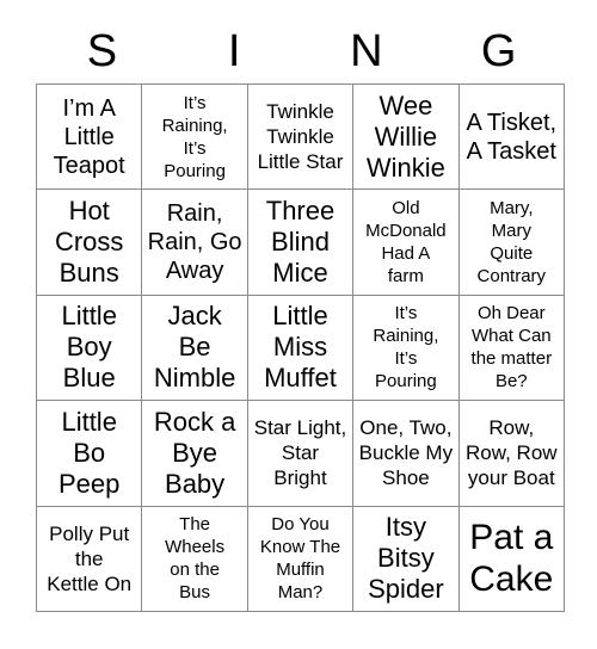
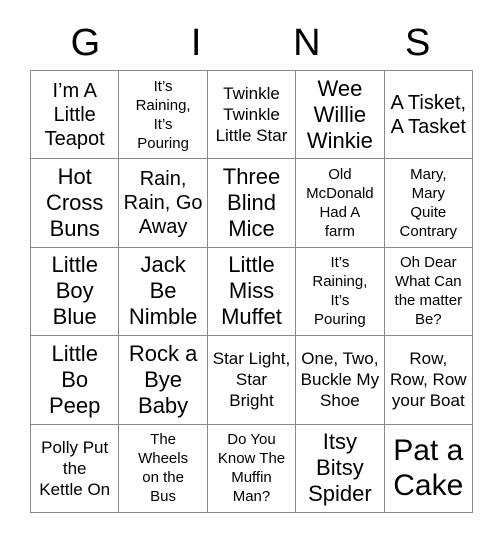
- S
+ G
  I
  N
- G
+ S
  I’m A
  Little
  Teapot
  It’s
  Raining,
  It’s
  Pouring
  Twinkle
  Twinkle
  Little Star
  Wee
  Willie
  Winkie
  A Tisket,
  A Tasket
  Hot
  Cross
  Buns
  Rain,
  Rain, Go
  Away
  Three
  Blind
  Mice
  Old
  McDonald
  Had A
  farm
  Mary,
  Mary
  Quite
  Contrary
  Little
  Boy
  Blue
  Jack
  Be
  Nimble
  Little
  Miss
  Muffet
  It’s
  Raining,
  It’s
  Pouring
  Oh Dear
  What Can
  the matter
  Be?
  Little
  Bo
  Peep
  Rock a
  Bye
  Baby
  Star Light,
  Star
  Bright
  One, Two,
  Buckle My
  Shoe
  Row,
  Row, Row
  your Boat
  Polly Put
  the
  Kettle On
  The
  Wheels
  on the
  Bus
  Do You
  Know The
  Muffin
  Man?
  Itsy
  Bitsy
  Spider
  Pat a
  Cake
